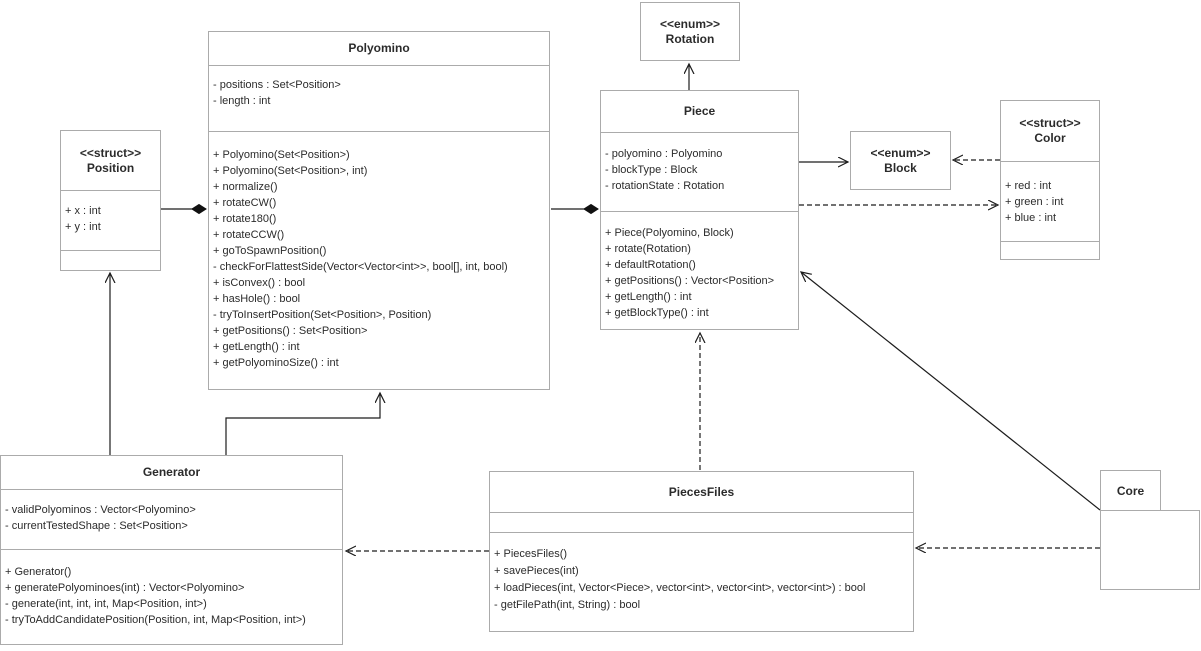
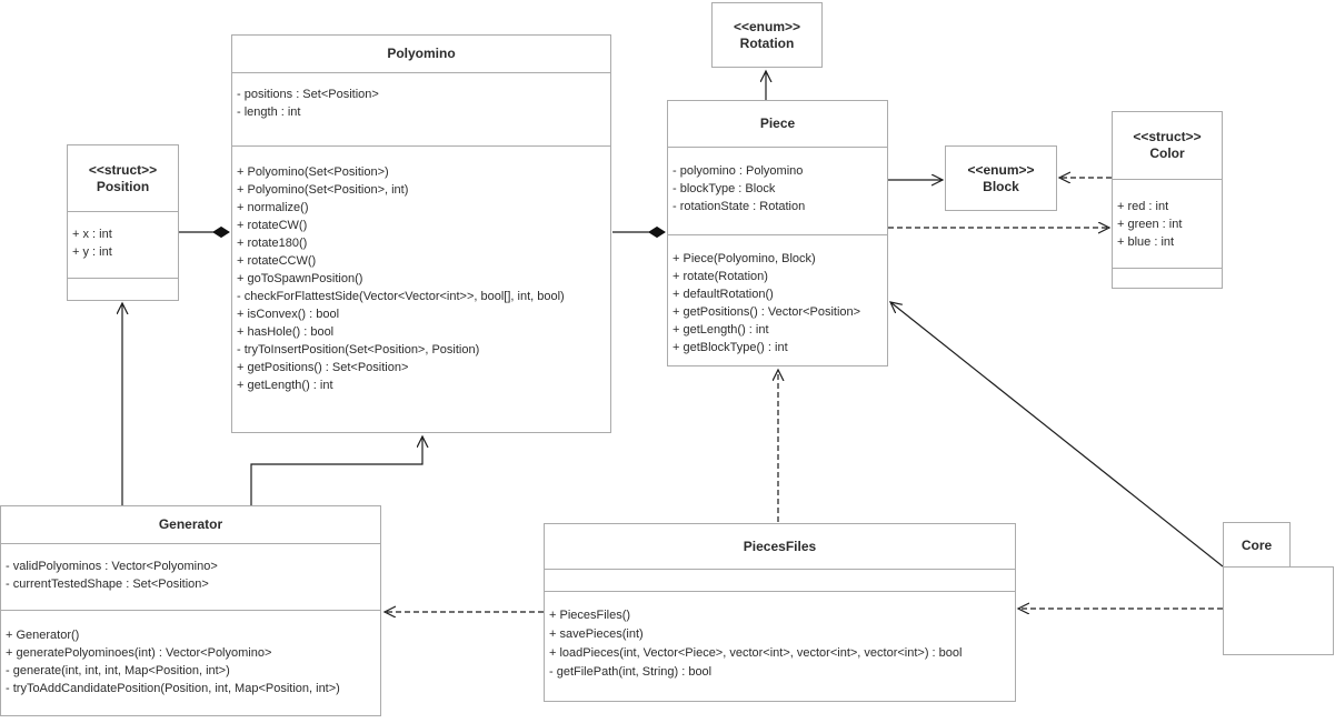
  Polyomino
  - positions : Set<Position>
  - length : int
  + Polyomino(Set<Position>)
  + Polyomino(Set<Position>, int)
  + normalize()
  + rotateCW()
  + rotate180()
  + rotateCCW()
  + goToSpawnPosition()
  - checkForFlattestSide(Vector<Vector<int>>, bool[], int, bool)
  + isConvex() : bool
  + hasHole() : bool
  - tryToInsertPosition(Set<Position>, Position)
  + getPositions() : Set<Position>
  + getLength() : int
- + getPolyominoSize() : int
  <<struct>>
  Position
  + x : int
  + y : int
  <<enum>>
  Rotation
  Piece
  - polyomino : Polyomino
  - blockType : Block
  - rotationState : Rotation
  + Piece(Polyomino, Block)
  + rotate(Rotation)
  + defaultRotation()
  + getPositions() : Vector<Position>
  + getLength() : int
  + getBlockType() : int
  <<enum>>
  Block
  <<struct>>
  Color
  + red : int
  + green : int
  + blue : int
  Generator
  - validPolyominos : Vector<Polyomino>
  - currentTestedShape : Set<Position>
  + Generator()
  + generatePolyominoes(int) : Vector<Polyomino>
  - generate(int, int, int, Map<Position, int>)
  - tryToAddCandidatePosition(Position, int, Map<Position, int>)
  PiecesFiles
  + PiecesFiles()
  + savePieces(int)
  + loadPieces(int, Vector<Piece>, vector<int>, vector<int>, vector<int>) : bool
  - getFilePath(int, String) : bool
  Core
